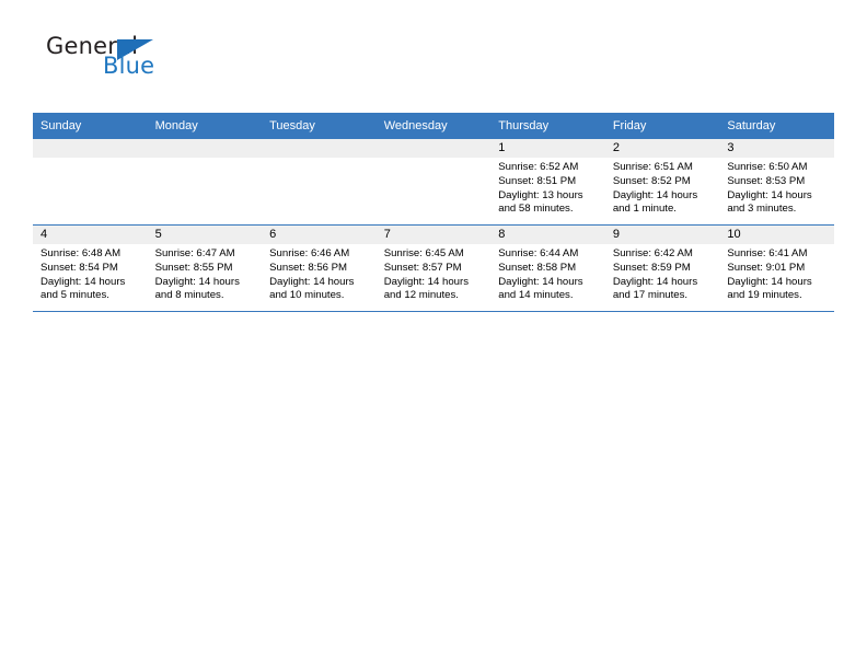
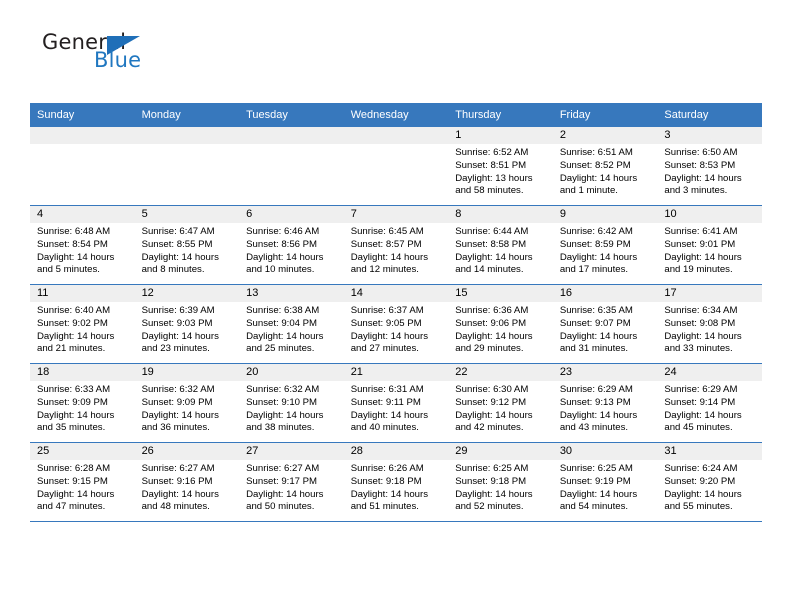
  General
  Blue
  Sunday	Monday	Tuesday	Wednesday	Thursday	Friday	Saturday
  				1Sunrise: 6:52 AMSunset: 8:51 PMDaylight: 13 hoursand 58 minutes.	2Sunrise: 6:51 AMSunset: 8:52 PMDaylight: 14 hoursand 1 minute.	3Sunrise: 6:50 AMSunset: 8:53 PMDaylight: 14 hoursand 3 minutes.
  4Sunrise: 6:48 AMSunset: 8:54 PMDaylight: 14 hoursand 5 minutes.	5Sunrise: 6:47 AMSunset: 8:55 PMDaylight: 14 hoursand 8 minutes.	6Sunrise: 6:46 AMSunset: 8:56 PMDaylight: 14 hoursand 10 minutes.	7Sunrise: 6:45 AMSunset: 8:57 PMDaylight: 14 hoursand 12 minutes.	8Sunrise: 6:44 AMSunset: 8:58 PMDaylight: 14 hoursand 14 minutes.	9Sunrise: 6:42 AMSunset: 8:59 PMDaylight: 14 hoursand 17 minutes.	10Sunrise: 6:41 AMSunset: 9:01 PMDaylight: 14 hoursand 19 minutes.
+ 11Sunrise: 6:40 AMSunset: 9:02 PMDaylight: 14 hoursand 21 minutes.	12Sunrise: 6:39 AMSunset: 9:03 PMDaylight: 14 hoursand 23 minutes.	13Sunrise: 6:38 AMSunset: 9:04 PMDaylight: 14 hoursand 25 minutes.	14Sunrise: 6:37 AMSunset: 9:05 PMDaylight: 14 hoursand 27 minutes.	15Sunrise: 6:36 AMSunset: 9:06 PMDaylight: 14 hoursand 29 minutes.	16Sunrise: 6:35 AMSunset: 9:07 PMDaylight: 14 hoursand 31 minutes.	17Sunrise: 6:34 AMSunset: 9:08 PMDaylight: 14 hoursand 33 minutes.
+ 18Sunrise: 6:33 AMSunset: 9:09 PMDaylight: 14 hoursand 35 minutes.	19Sunrise: 6:32 AMSunset: 9:09 PMDaylight: 14 hoursand 36 minutes.	20Sunrise: 6:32 AMSunset: 9:10 PMDaylight: 14 hoursand 38 minutes.	21Sunrise: 6:31 AMSunset: 9:11 PMDaylight: 14 hoursand 40 minutes.	22Sunrise: 6:30 AMSunset: 9:12 PMDaylight: 14 hoursand 42 minutes.	23Sunrise: 6:29 AMSunset: 9:13 PMDaylight: 14 hoursand 43 minutes.	24Sunrise: 6:29 AMSunset: 9:14 PMDaylight: 14 hoursand 45 minutes.
+ 25Sunrise: 6:28 AMSunset: 9:15 PMDaylight: 14 hoursand 47 minutes.	26Sunrise: 6:27 AMSunset: 9:16 PMDaylight: 14 hoursand 48 minutes.	27Sunrise: 6:27 AMSunset: 9:17 PMDaylight: 14 hoursand 50 minutes.	28Sunrise: 6:26 AMSunset: 9:18 PMDaylight: 14 hoursand 51 minutes.	29Sunrise: 6:25 AMSunset: 9:18 PMDaylight: 14 hoursand 52 minutes.	30Sunrise: 6:25 AMSunset: 9:19 PMDaylight: 14 hoursand 54 minutes.	31Sunrise: 6:24 AMSunset: 9:20 PMDaylight: 14 hoursand 55 minutes.
